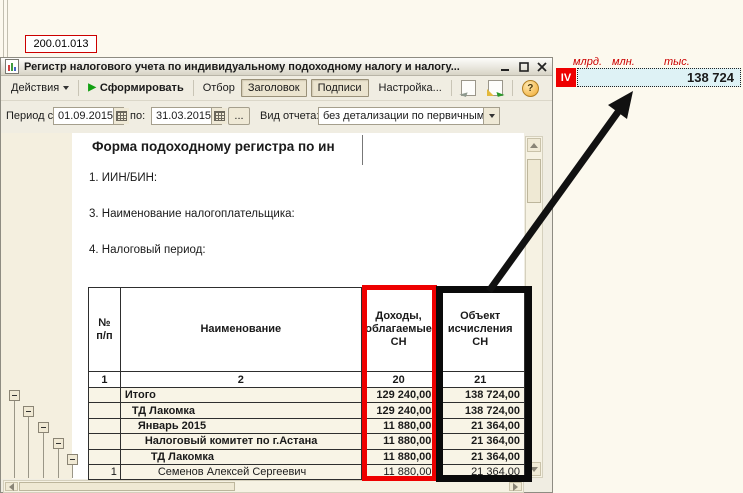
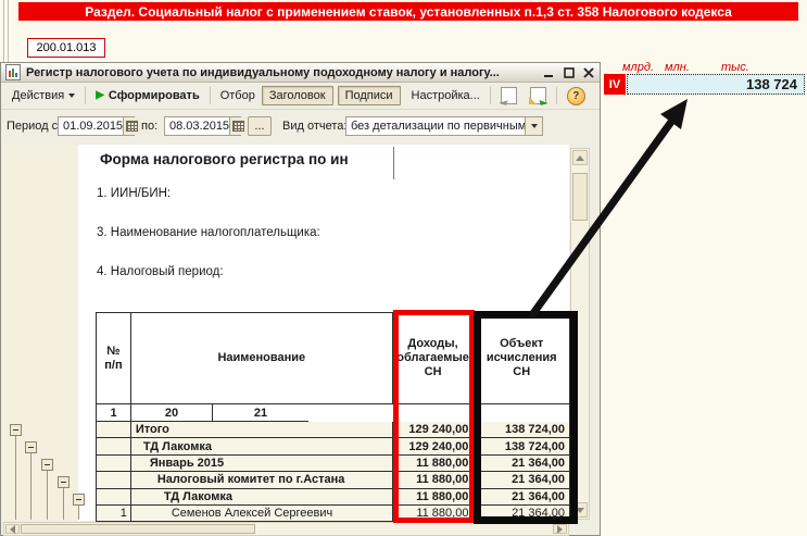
+ Раздел. Социальный налог с применением ставок, установленных п.1,3 ст. 358 Налогового кодекса
  200.01.013
  Регистр налогового учета по индивидуальному подоходному налогу и налогу...
  Действия
  ▶
  Сформировать
  Отбор
  Заголовок
  Подписи
  Настройка...
  ?
  Период с
  01.09.2015
  по:
- 31.03.2015
+ 08.03.2015
  ...
  Вид отчета
  без детализации по первичным
- Форма подоходному регистра по ин
+ Форма налогового регистра по ин
  1. ИИН/БИН:
  3. Наименование налогоплательщика:
  4. Налоговый период:
  №
  п/п
  Наименование
  Доходы,
  облагаемые
  СН
  Объект
  исчисления
  СН
  1
- 2
  20
  21
  Итого
  129 240,00
  138 724,00
  ТД Лакомка
  129 240,00
  138 724,00
  Январь 2015
  11 880,00
  21 364,00
  Налоговый комитет по г.Астана
  11 880,00
  21 364,00
  ТД Лакомка
  11 880,00
  21 364,00
  1
  Семенов Алексей Сергеевич
  11 880,00
  21 364,00
  млрд.
  млн.
  тыс.
  IV
  138 724
